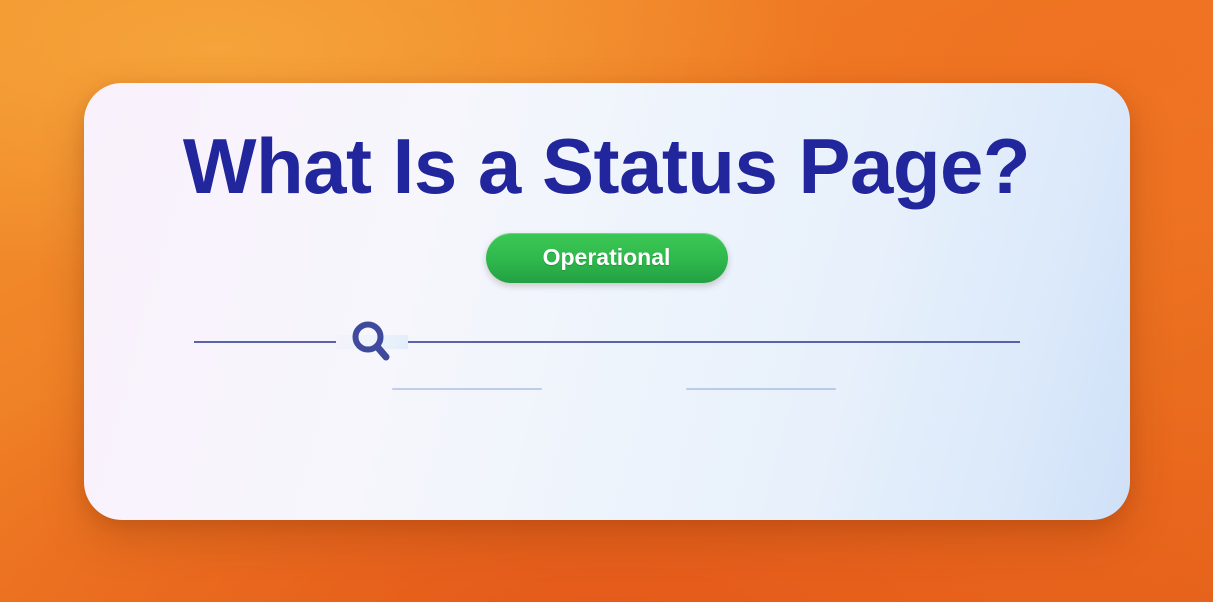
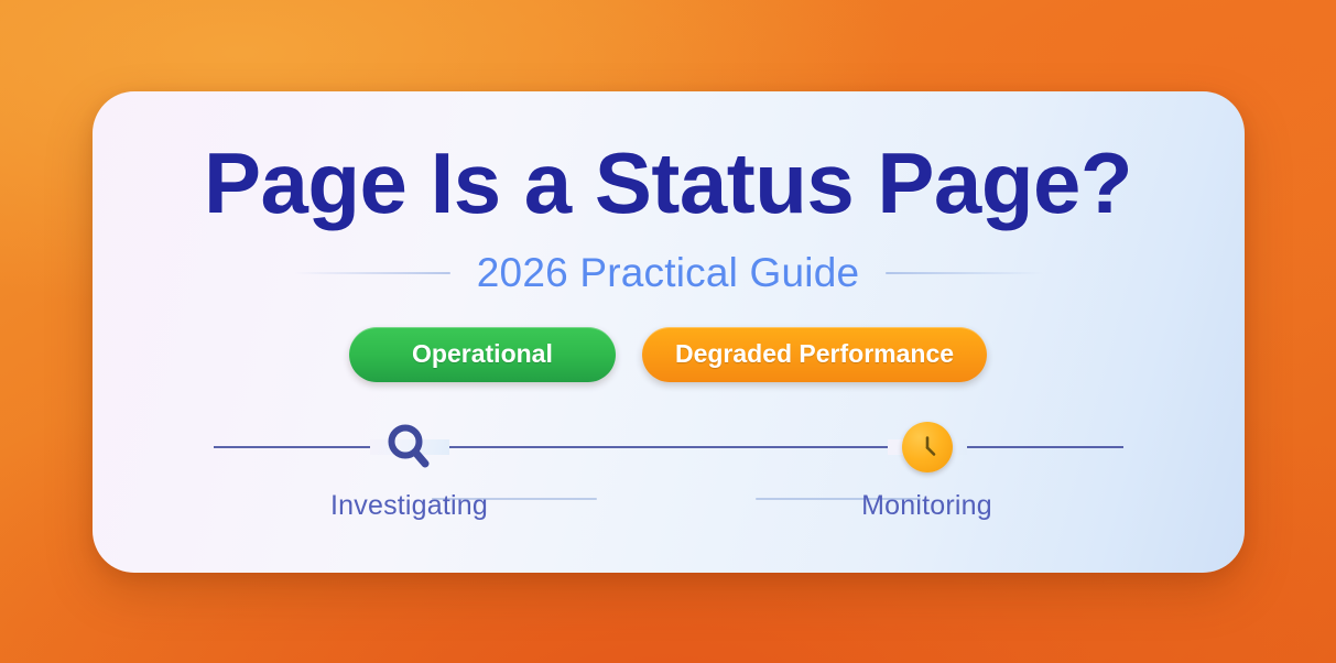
- What Is a Status Page?
+ Page Is a Status Page?
+ 2026 Practical Guide
  Operational
+ Degraded Performance
+ Investigating
+ Monitoring
